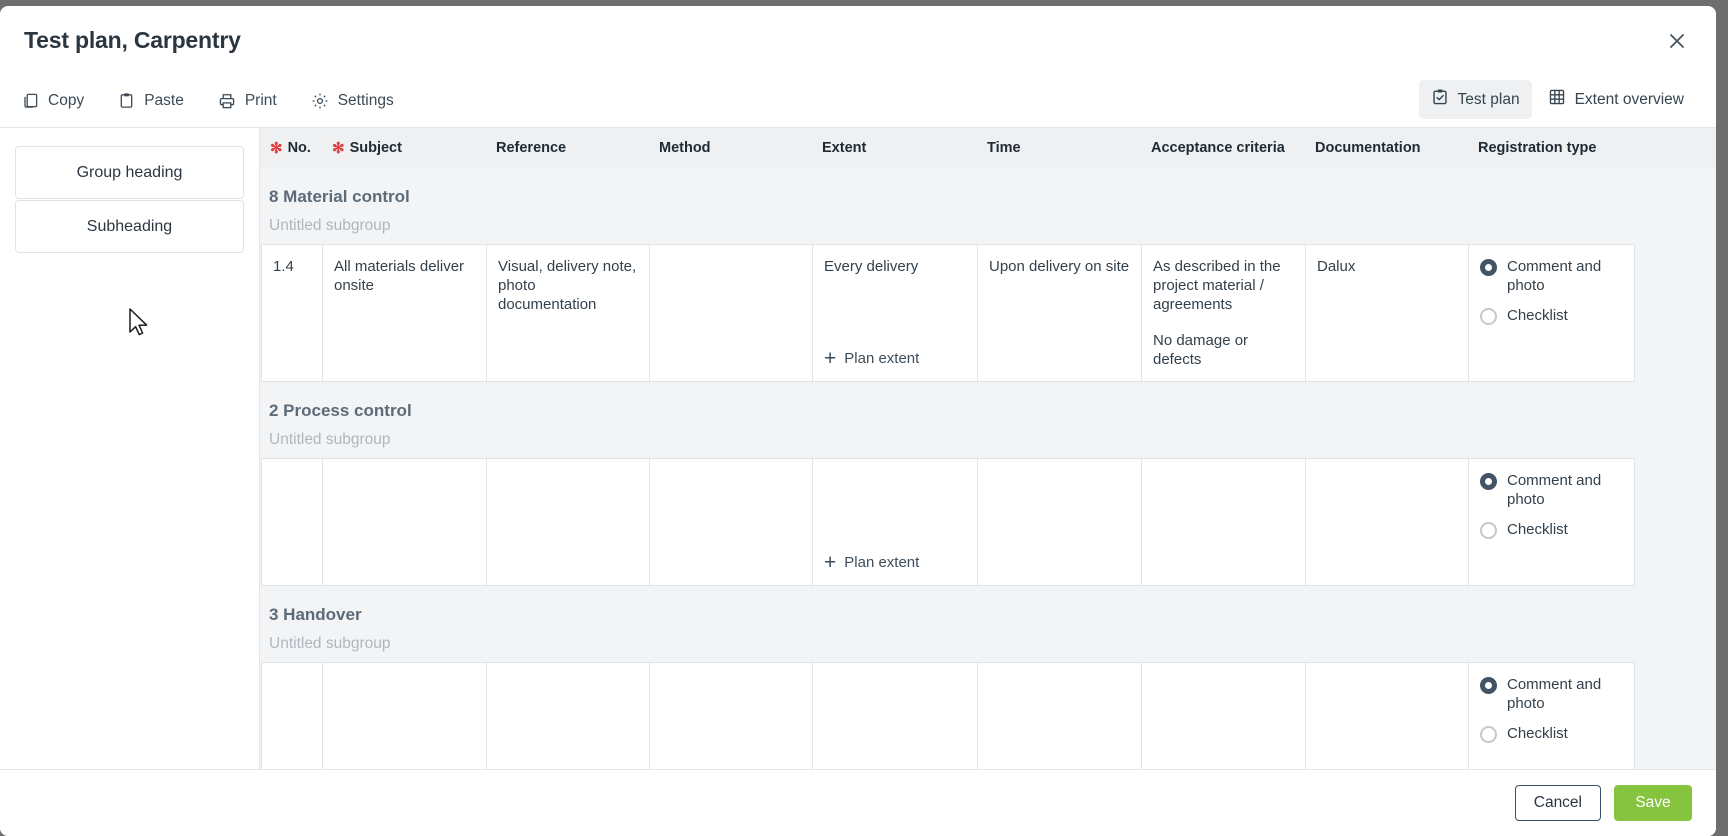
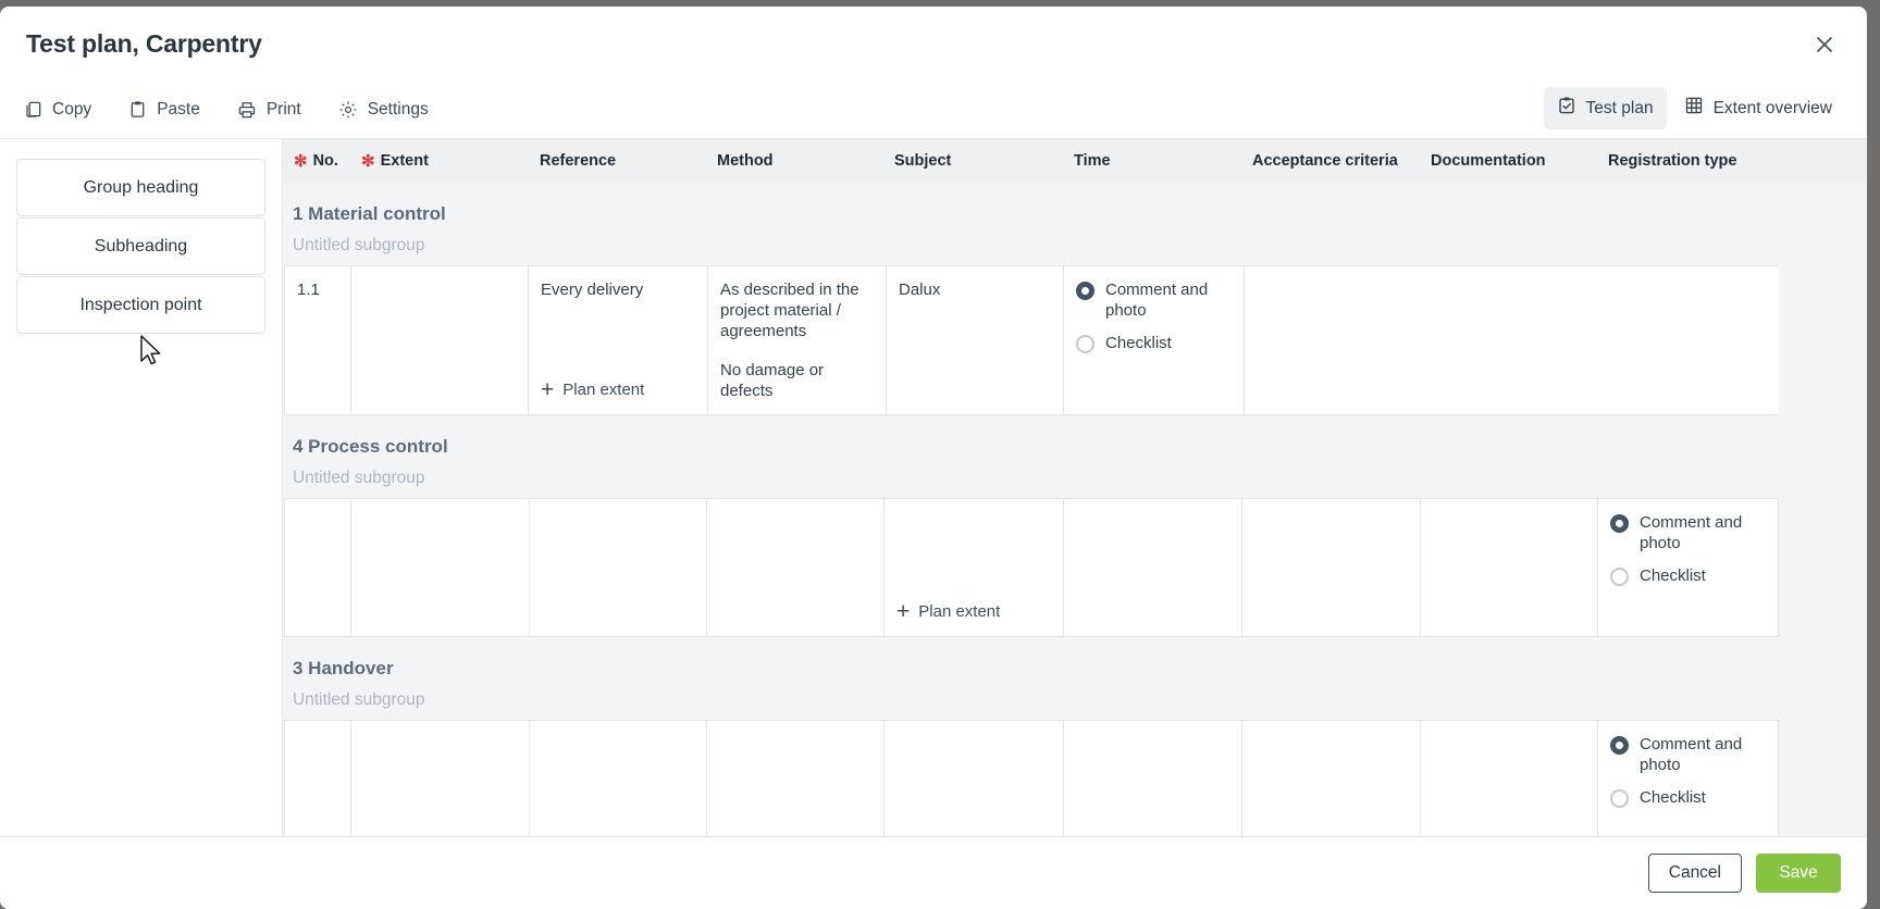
  Test plan, Carpentry
  Copy
  Paste
  Print
  Settings
  Test plan
  Extent overview
  Group heading
  Subheading
+ Inspection point
  ✻
  No.
  ✻
- Subject
+ Extent
  Reference
  Method
- Extent
+ Subject
  Time
  Acceptance criteria
  Documentation
  Registration type
- 8 Material control
+ 1 Material control
  Untitled subgroup
- 1.4
+ 1.1
- All materials deliver onsite
- Visual, delivery note, photo documentation
  Every delivery
  +
  Plan extent
- Upon delivery on site
  As described in the project material / agreements
  No damage or defects
  Dalux
  Comment and photo
  Checklist
- 2 Process control
+ 4 Process control
  Untitled subgroup
  +
  Plan extent
  Comment and photo
  Checklist
  3 Handover
  Untitled subgroup
  Comment and photo
  Checklist
  Cancel
  Save
